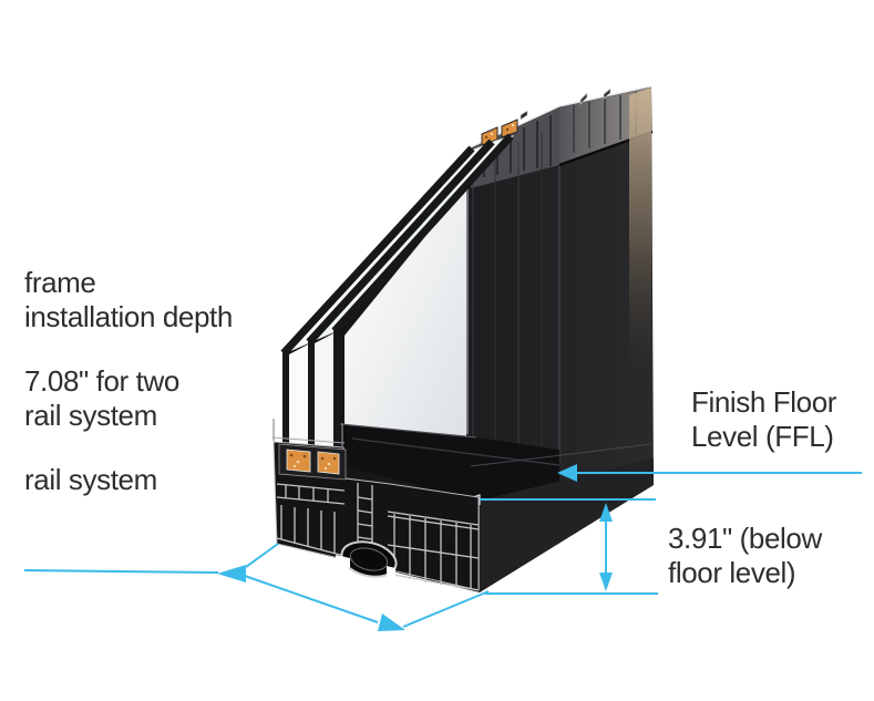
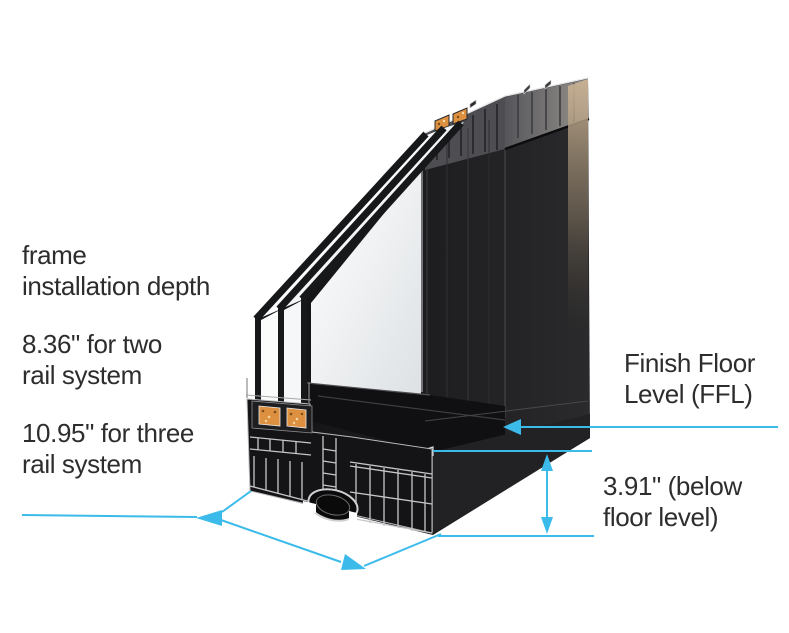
  frame
  installation depth
- 7.08" for two
+ 8.36" for two
  rail system
+ 10.95" for three
  rail system
  Finish Floor
  Level (FFL)
  3.91" (below
  floor level)
